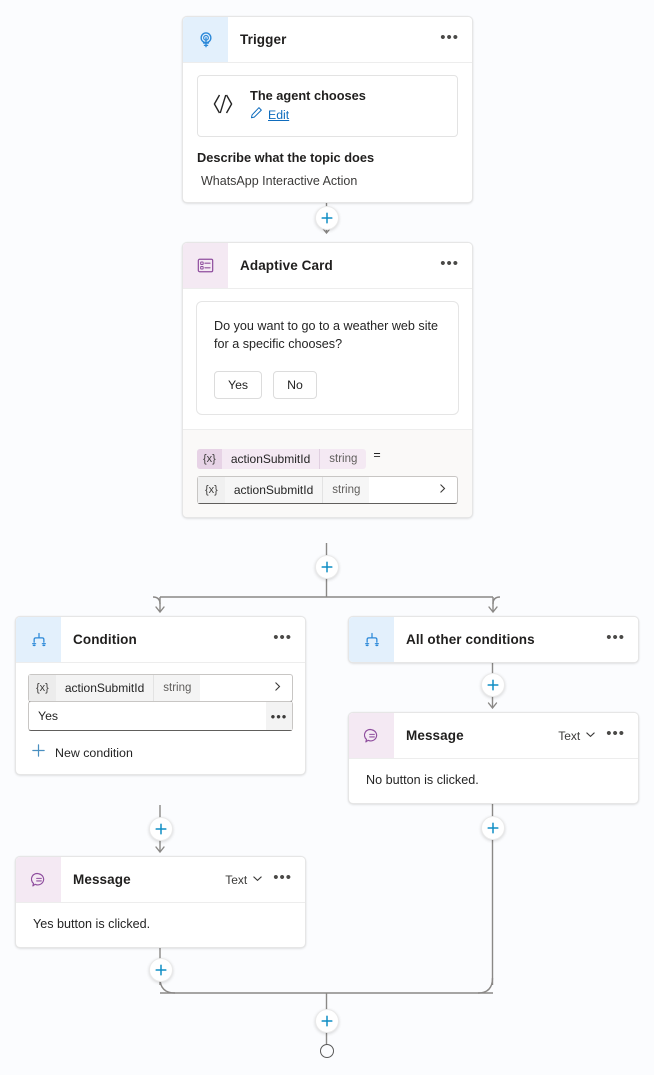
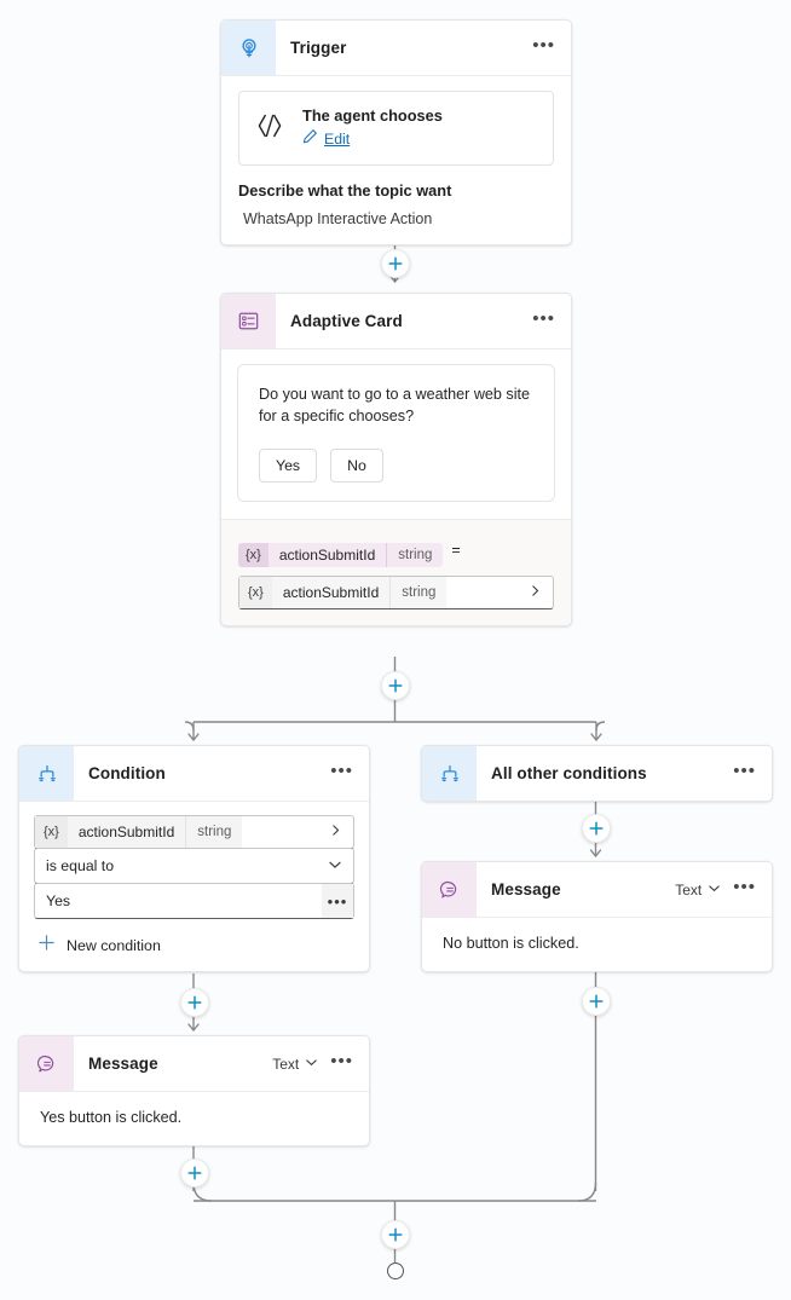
  Trigger
  •••
  The agent chooses
  Edit
- Describe what the topic does
+ Describe what the topic want
  WhatsApp Interactive Action
  Adaptive Card
  •••
  Do you want to go to a weather web site for a specific chooses?
  Yes
  No
  {x}
  actionSubmitId
  string
  =
  {x}
  actionSubmitId
  string
  Condition
  •••
  {x}
  actionSubmitId
  string
+ is equal to
  Yes
  •••
  New condition
  All other conditions
  •••
  Message
  Text
  •••
  No button is clicked.
  Message
  Text
  •••
  Yes button is clicked.
